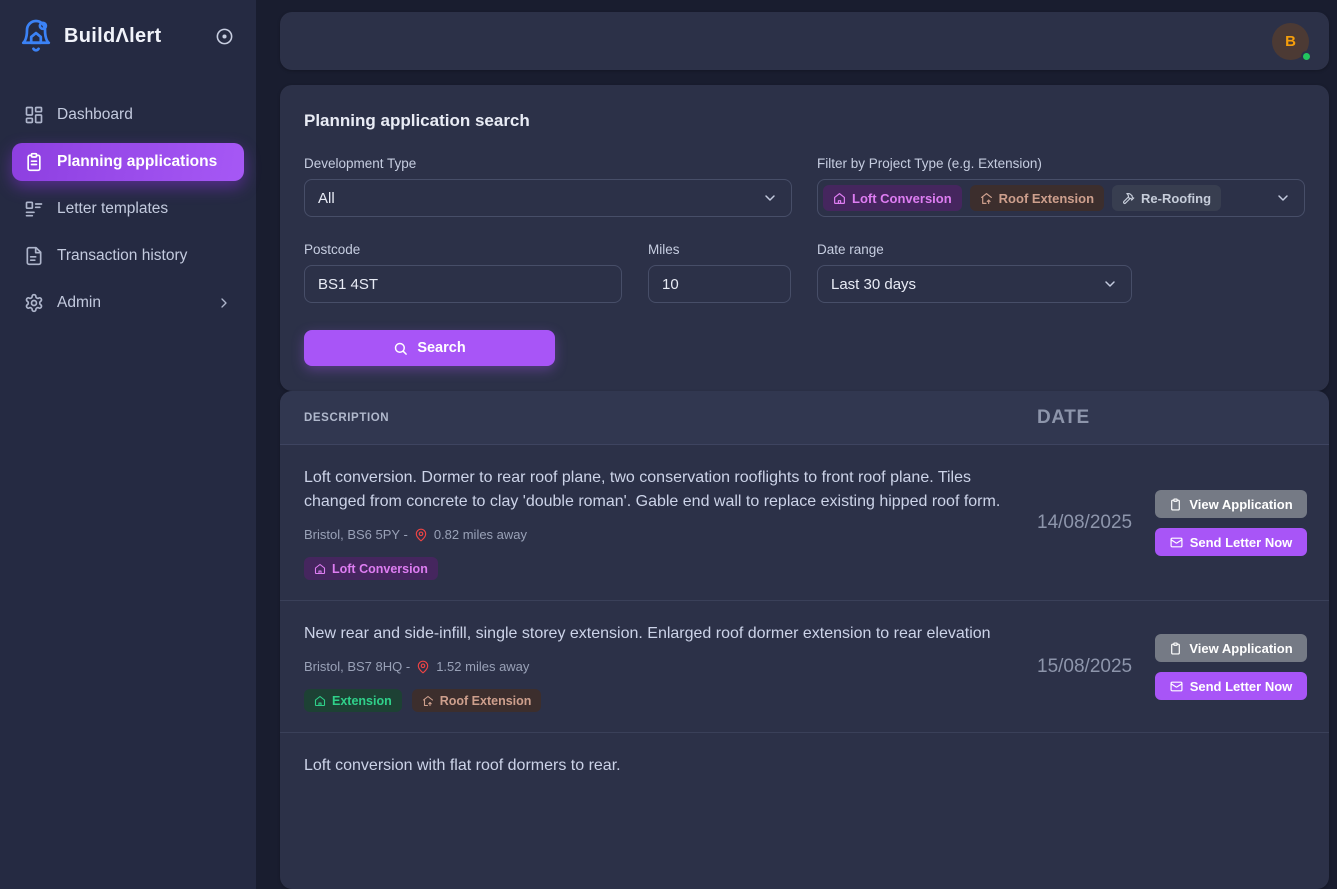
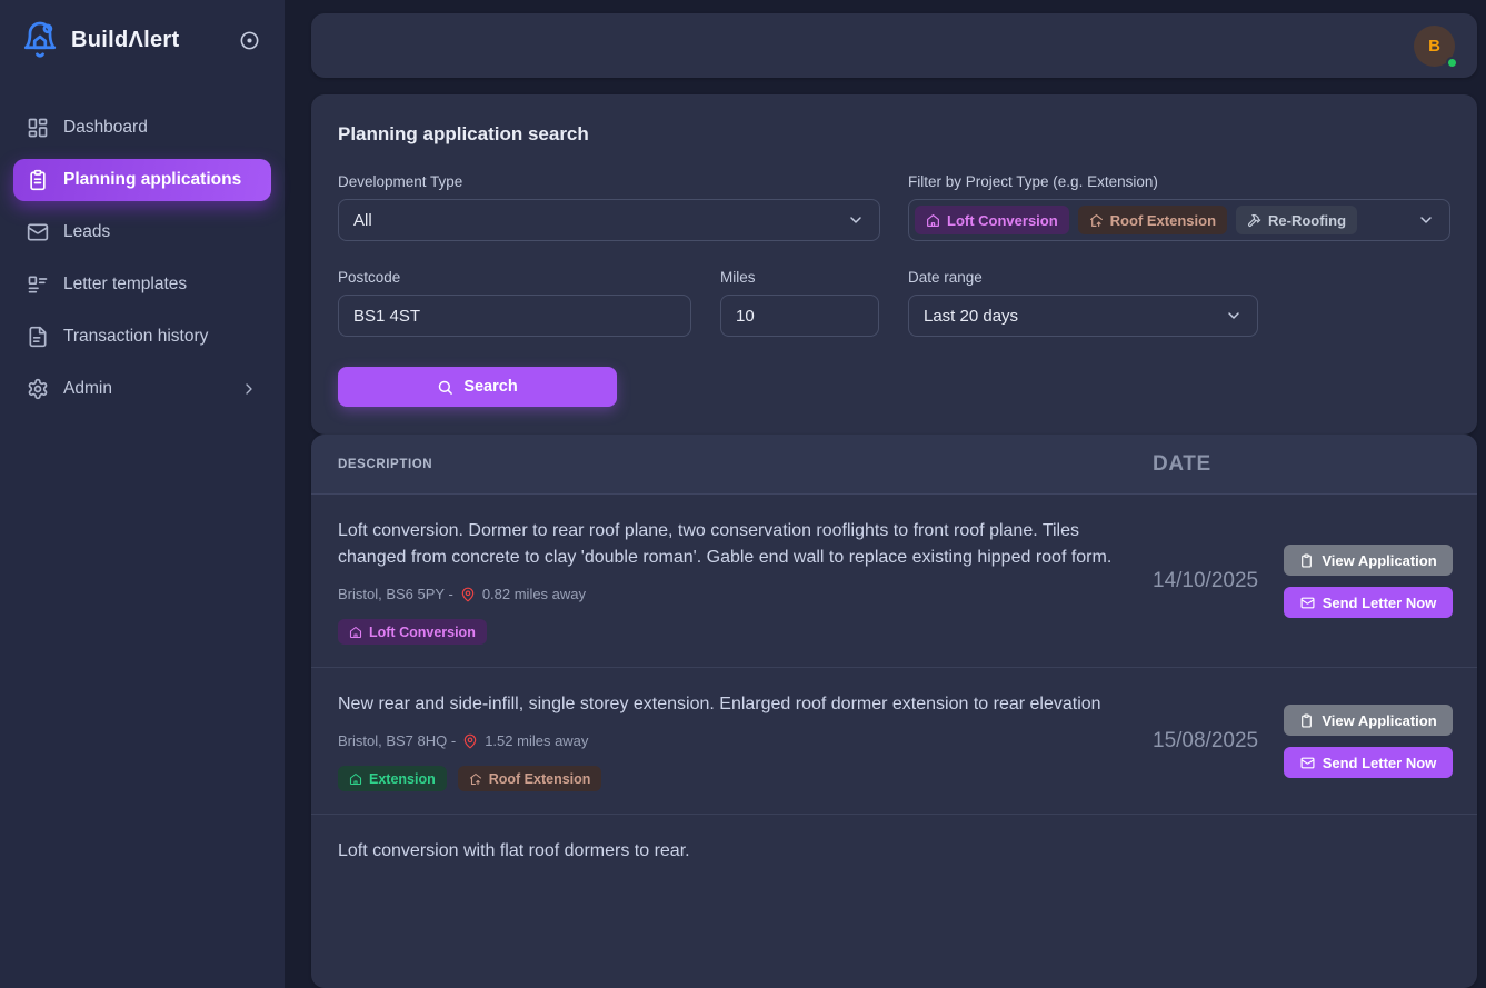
  BuildΛlert
  Dashboard
  Planning applications
+ Leads
  Letter templates
  Transaction history
  Admin
  B
  Planning application search
  Development Type
  All
  Filter by Project Type (e.g. Extension)
  Loft Conversion
  Roof Extension
  Re-Roofing
  Postcode
  BS1 4ST
  Miles
  10
  Date range
- Last 30 days
+ Last 20 days
  Search
  DESCRIPTION
  DATE
  Loft conversion. Dormer to rear roof plane, two conservation rooflights to front roof plane. Tiles changed from concrete to clay 'double roman'. Gable end wall to replace existing hipped roof form.
  Bristol, BS6 5PY -
  0.82 miles away
  Loft Conversion
- 14/08/2025
+ 14/10/2025
  View Application
  Send Letter Now
  New rear and side-infill, single storey extension. Enlarged roof dormer extension to rear elevation
  Bristol, BS7 8HQ -
  1.52 miles away
  Extension
  Roof Extension
  15/08/2025
  View Application
  Send Letter Now
  Loft conversion with flat roof dormers to rear.
